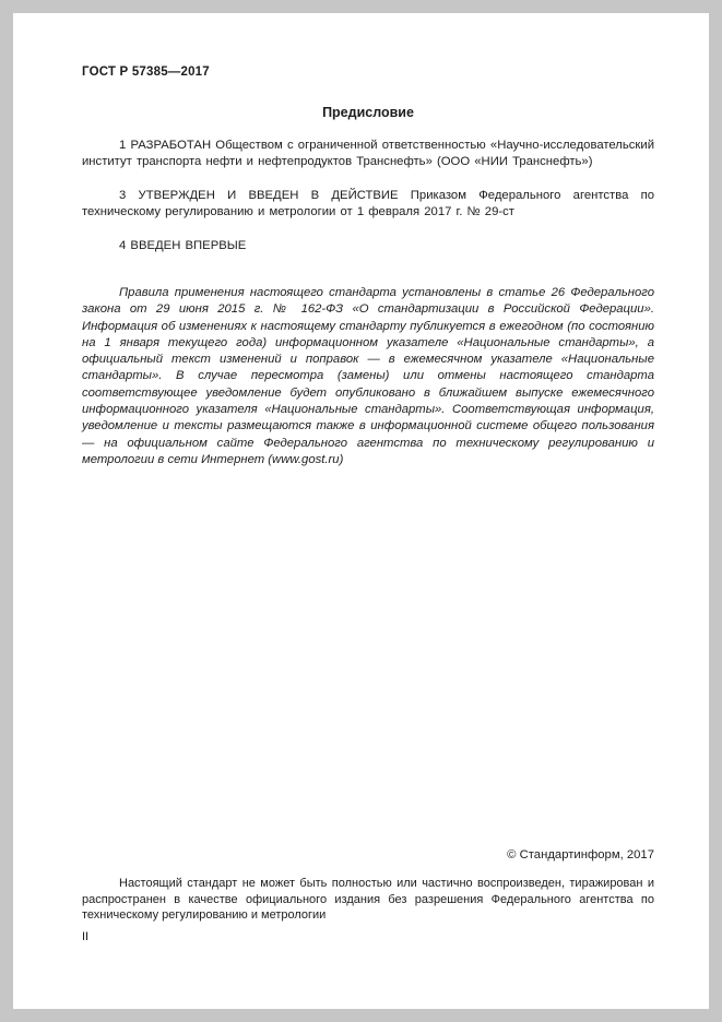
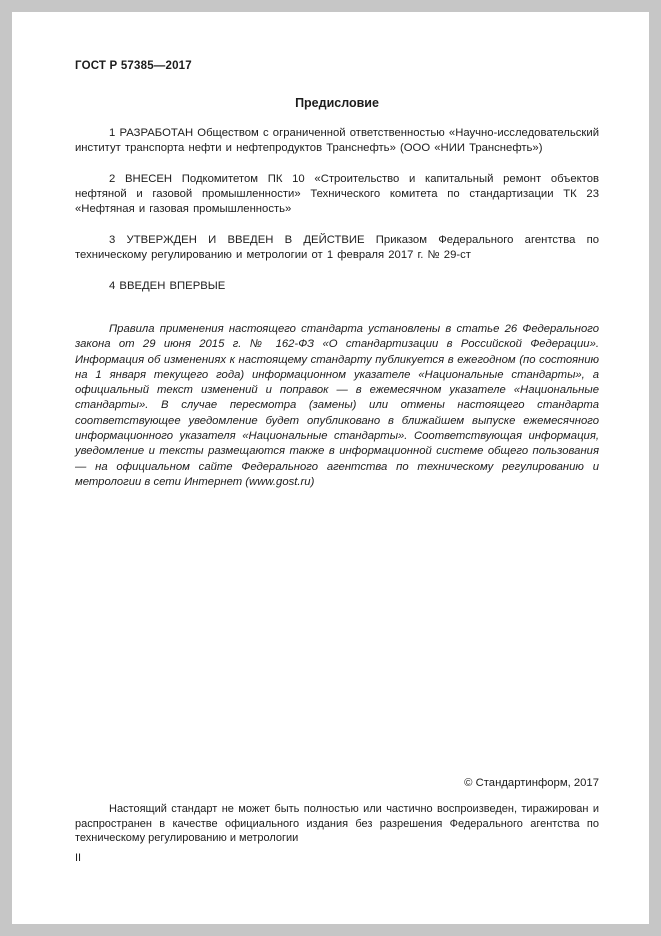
  ГОСТ Р 57385—2017
  Предисловие
  1 РАЗРАБОТАН Обществом с ограниченной ответственностью «Научно-исследовательский институт транспорта нефти и нефтепродуктов Транснефть» (ООО «НИИ Транснефть»)
+ 2 ВНЕСЕН Подкомитетом ПК 10 «Строительство и капитальный ремонт объектов нефтяной и газовой промышленности» Технического комитета по стандартизации ТК 23 «Нефтяная и газовая промышленность»
  3 УТВЕРЖДЕН И ВВЕДЕН В ДЕЙСТВИЕ Приказом Федерального агентства по техническому регулированию и метрологии от 1 февраля 2017 г. № 29-ст
  4 ВВЕДЕН ВПЕРВЫЕ
  Правила применения настоящего стандарта установлены в статье 26 Федерального закона от 29 июня 2015 г. № 162-ФЗ «О стандартизации в Российской Федерации». Информация об изменениях к настоящему стандарту публикуется в ежегодном (по состоянию на 1 января текущего года) информационном указателе «Национальные стандарты», а официальный текст изменений и поправок — в ежемесячном указателе «Национальные стандарты». В случае пересмотра (замены) или отмены настоящего стандарта соответствующее уведомление будет опубликовано в ближайшем выпуске ежемесячного информационного указателя «Национальные стандарты». Соответствующая информация, уведомление и тексты размещаются также в информационной системе общего пользования — на официальном сайте Федерального агентства по техническому регулированию и метрологии в сети Интернет (www.gost.ru)
  © Стандартинформ, 2017
  Настоящий стандарт не может быть полностью или частично воспроизведен, тиражирован и распространен в качестве официального издания без разрешения Федерального агентства по техническому регулированию и метрологии
  II
